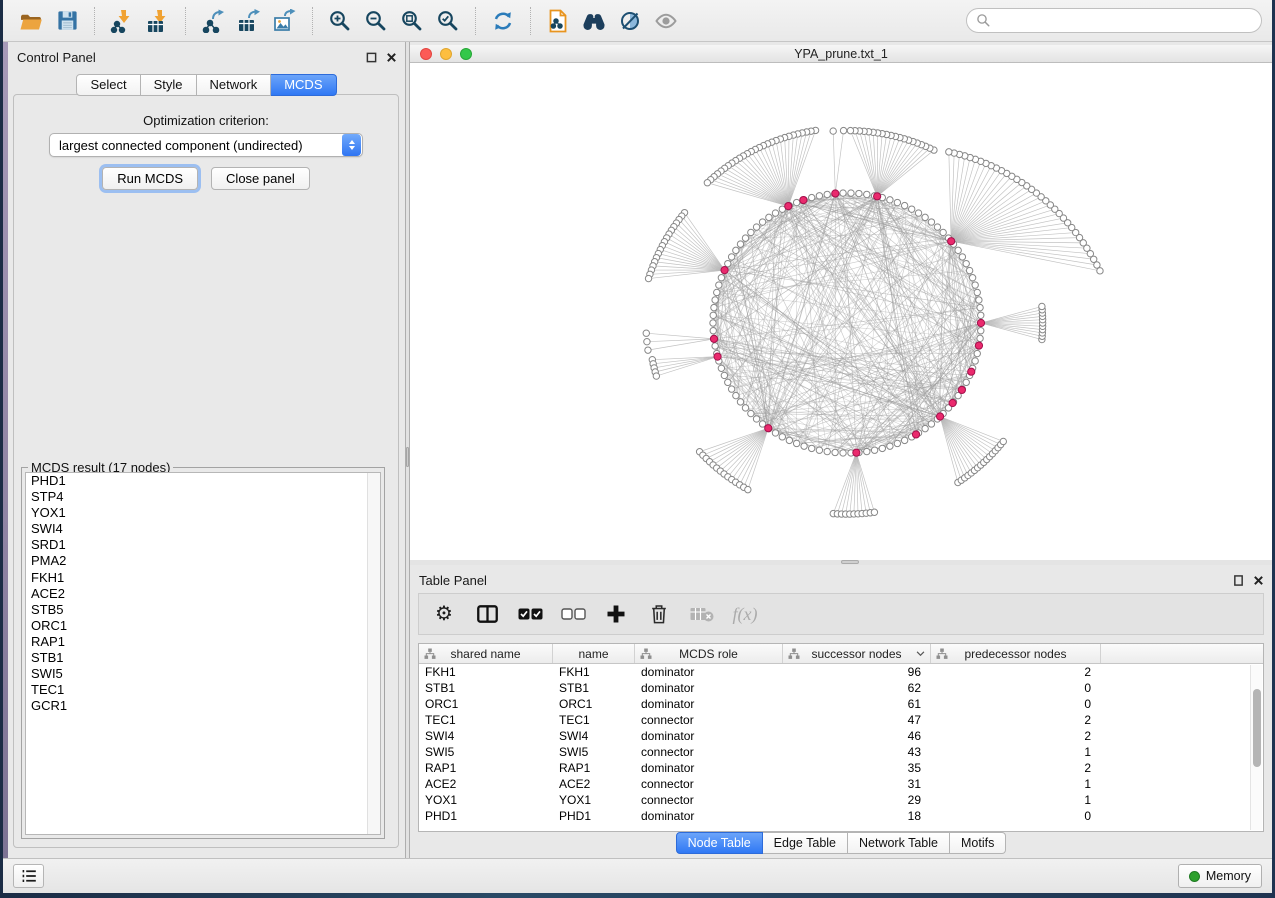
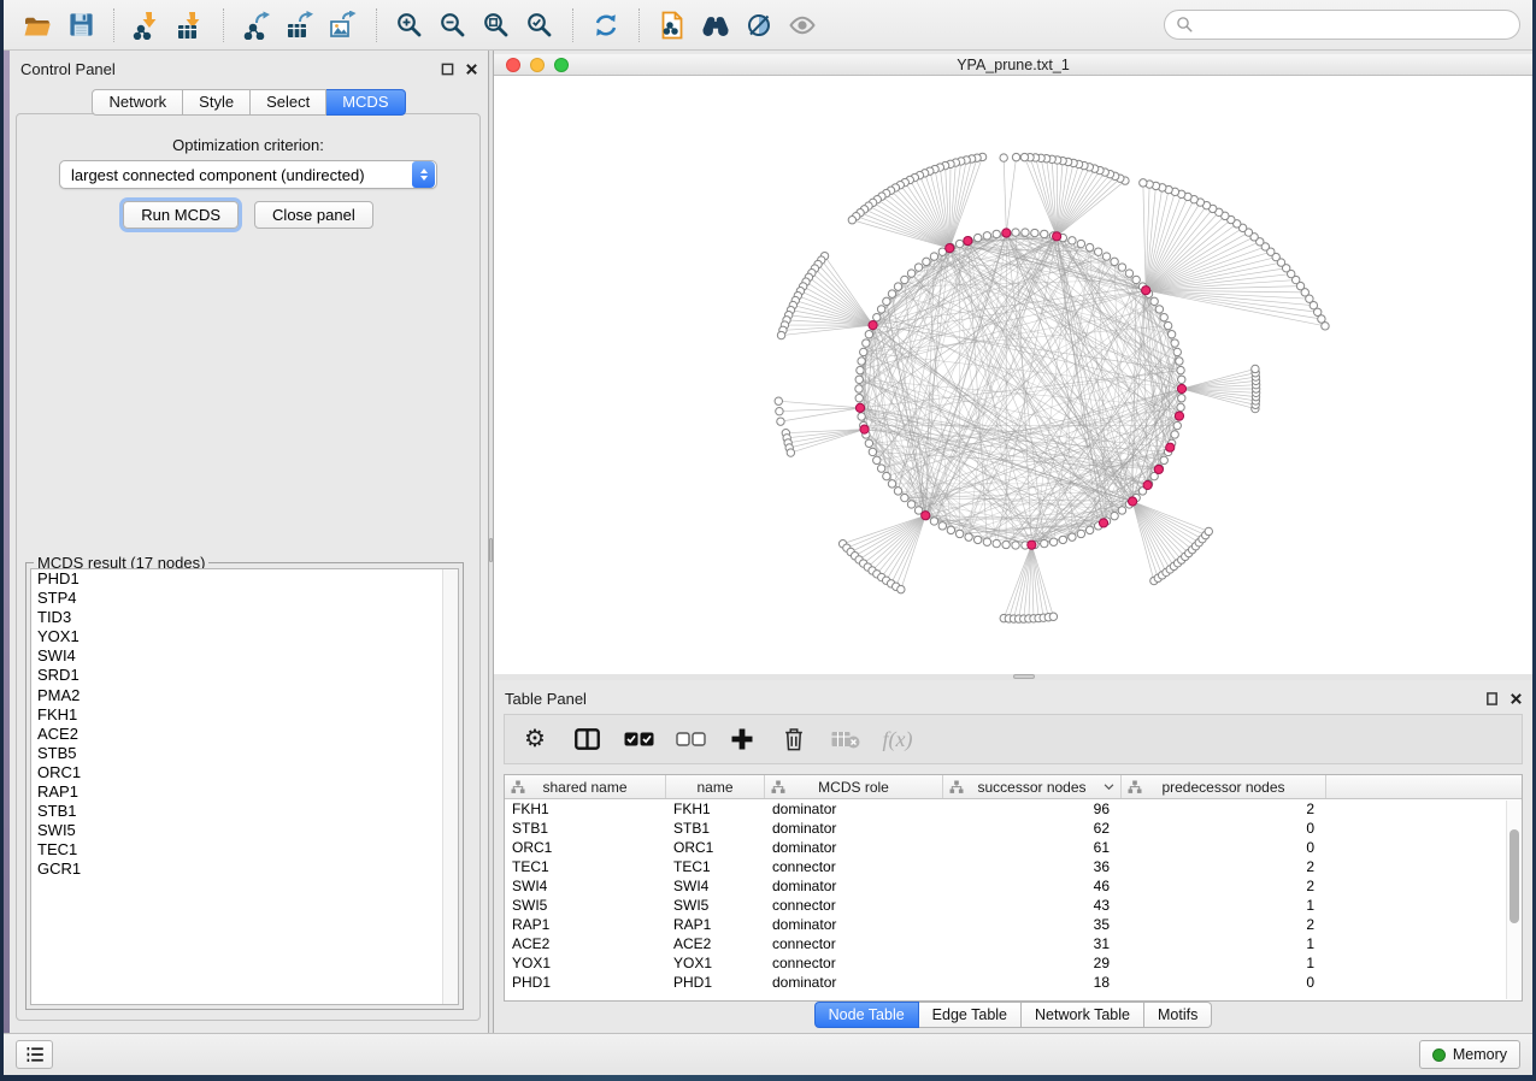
  Control Panel
- Select
+ Network
  Style
- Network
+ Select
  MCDS
  Optimization criterion:
  largest connected component (undirected)
  Run MCDS
  Close panel
  MCDS result (17 nodes)
  PHD1
  STP4
+ TID3
  YOX1
  SWI4
  SRD1
  PMA2
  FKH1
  ACE2
  STB5
  ORC1
  RAP1
  STB1
  SWI5
  TEC1
  GCR1
  YPA_prune.txt_1
  Table Panel
  ⚙
  f(x)
  shared name
  name
  MCDS role
  successor nodes
  predecessor nodes
  FKH1
  FKH1
  dominator
  96
  2
  STB1
  STB1
  dominator
  62
  0
  ORC1
  ORC1
  dominator
  61
  0
  TEC1
  TEC1
  connector
- 47
+ 36
  2
  SWI4
  SWI4
  dominator
  46
  2
  SWI5
  SWI5
  connector
  43
  1
  RAP1
  RAP1
  dominator
  35
  2
  ACE2
  ACE2
  connector
  31
  1
  YOX1
  YOX1
  connector
  29
  1
  PHD1
  PHD1
  dominator
  18
  0
  Node Table
  Edge Table
  Network Table
  Motifs
  Memory
